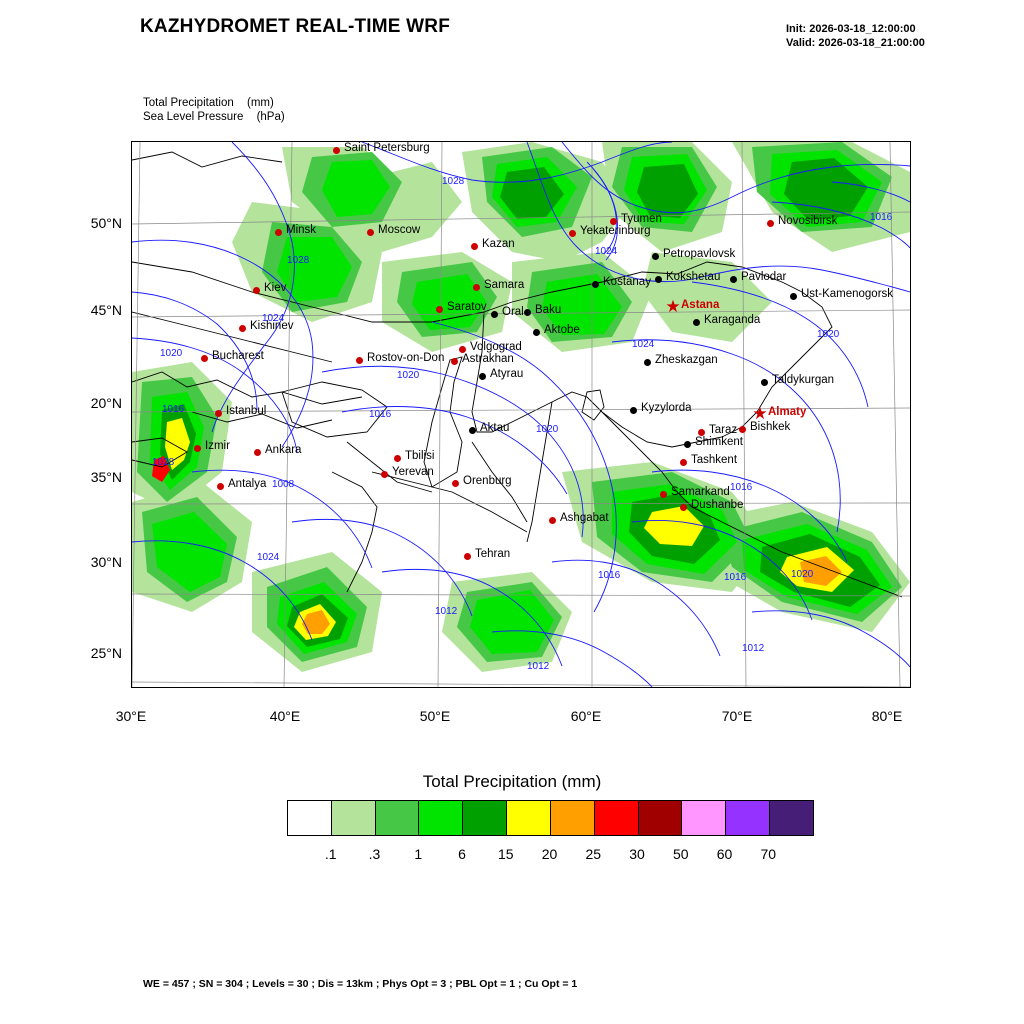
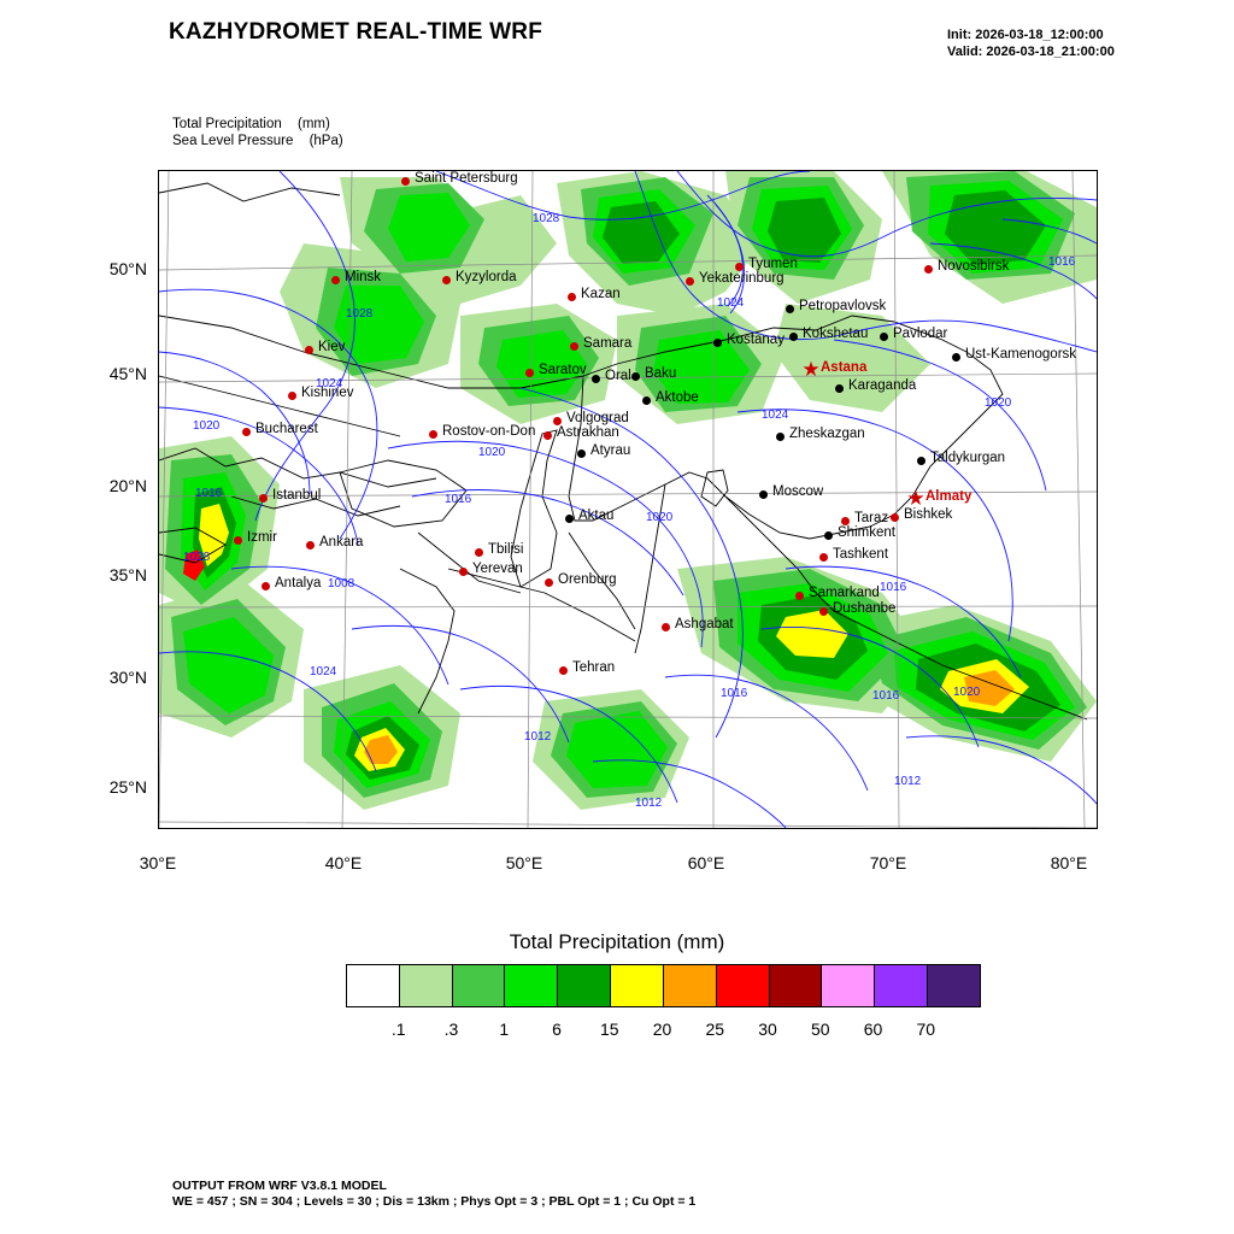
  KAZHYDROMET REAL-TIME WRF
  Init: 2026-03-18_12:00:00
  Valid: 2026-03-18_21:00:00
  Total Precipitation (mm)
  Sea Level Pressure (hPa)
  Saint Petersburg
  Minsk
- Moscow
+ Kyzylorda
  Kazan
  Tyumen
  Yekaterinburg
  Novosibirsk
  Petropavlovsk
  Kokshetau
  Pavlodar
  Kostanay
  Samara
  Kiev
  Saratov
  Oral
  Baku
  ★
  Astana
  Ust-Kamenogorsk
  Karaganda
  Kishinev
  Aktobe
  Volgograd
  Rostov-on-Don
  Astrakhan
  Bucharest
  Zheskazgan
  Atyrau
  Taldykurgan
  Istanbul
- Kyzylorda
+ Moscow
  ★
  Almaty
  Bishkek
  Taraz
  Aktau
  Ankara
  Izmir
  Shimkent
  Tashkent
  Tbilisi
  Yerevan
  Orenburg
  Antalya
  Samarkand
  Dushanbe
  Ashgabat
  Tehran
  1028
  1016
  1024
  1028
  1024
  1024
  1020
  1020
  1020
  1016
  1016
  1020
  1028
  1008
  1016
  1024
  1016
  1016
  1020
  1012
  1012
  1012
  50°N
  45°N
  20°N
  35°N
  30°N
  25°N
  30°E
  40°E
  50°E
  60°E
  70°E
  80°E
  Total Precipitation (mm)
  .1
  .3
  1
  6
  15
  20
  25
  30
  50
  60
  70
+ OUTPUT FROM WRF V3.8.1 MODEL
  WE = 457 ; SN = 304 ; Levels = 30 ; Dis = 13km ; Phys Opt = 3 ; PBL Opt = 1 ; Cu Opt = 1
